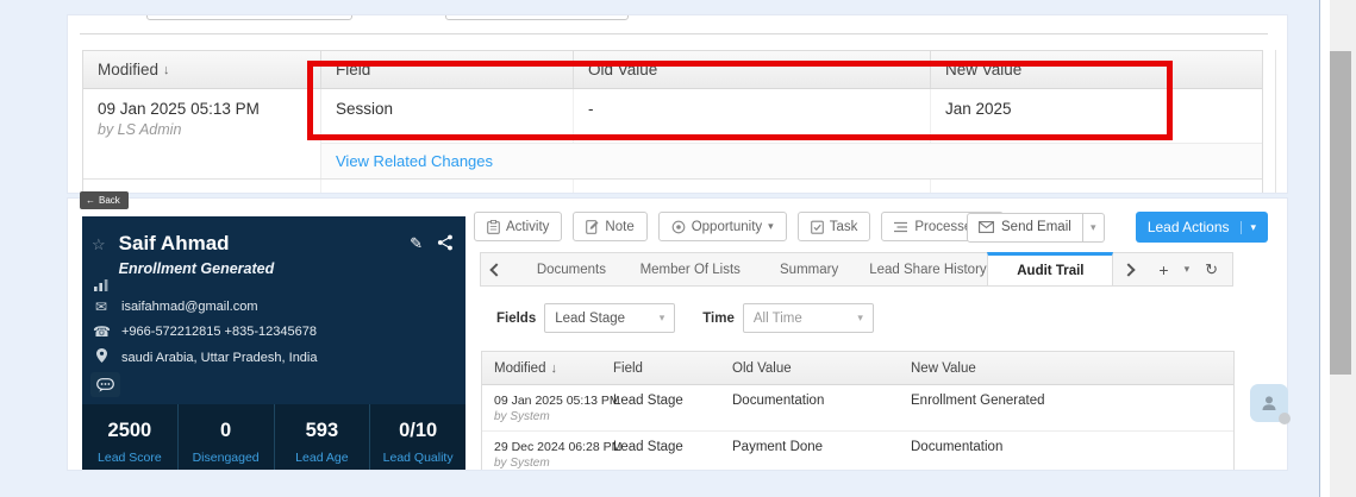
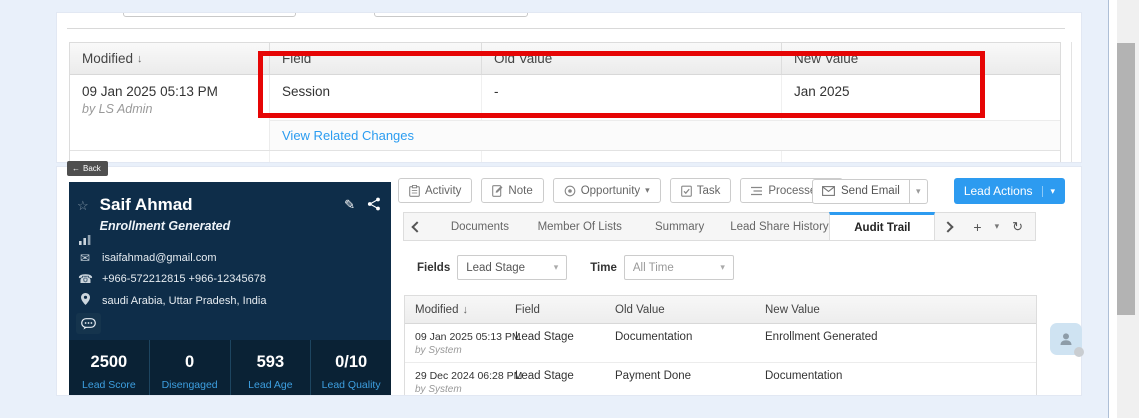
  Modified
  ↓
  Field
  Old Value
  New Value
  09 Jan 2025 05:13 PM
  by LS Admin
  Session
  -
  Jan 2025
  View Related Changes
  ←
  Back
  ☆
  Saif Ahmad
  Enrollment Generated
  ✎
  ✉
  isaifahmad@gmail.com
  ☎
- +966-572212815 +835-12345678
+ +966-572212815 +966-12345678
  saudi Arabia, Uttar Pradesh, India
  2500
  Lead Score
  0
  Disengaged
  593
  Lead Age
  0/10
  Lead Quality
  Activity
  Note
  Opportunity
  ▾
  Task
  Process
  Send Email
  ▾
  Lead Actions
  ▾
  Documents
  Member Of Lists
  Summary
  Lead Share History
  Audit Trail
  +
  ▾
  ↻
  Fields
  Lead Stage
  ▾
  Time
  All Time
  ▾
  Modified
  ↓
  Field
  Old Value
  New Value
  09 Jan 2025 05:13
  by System
  Lead Stage
  Documentation
  Enrollment Generated
  29 Dec 2024 06:28
  by System
  Lead Stage
  Payment Done
  Documentation
